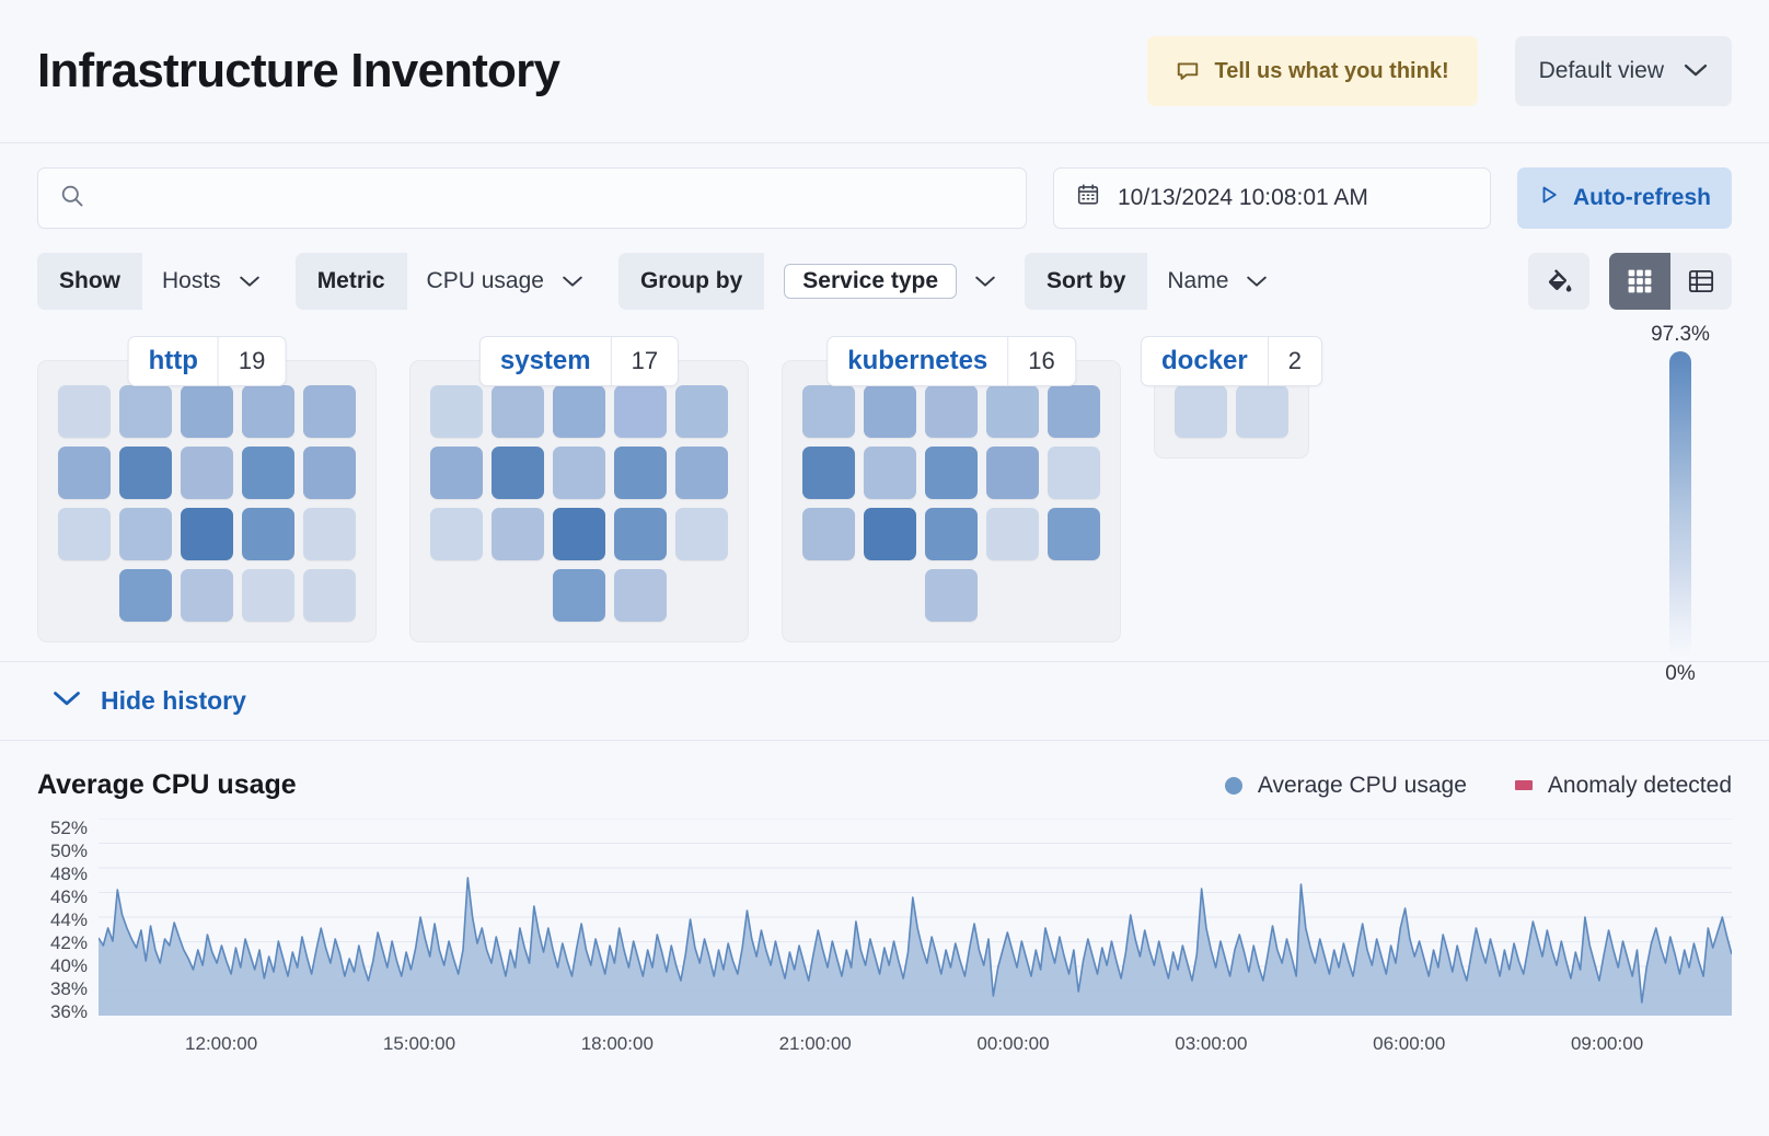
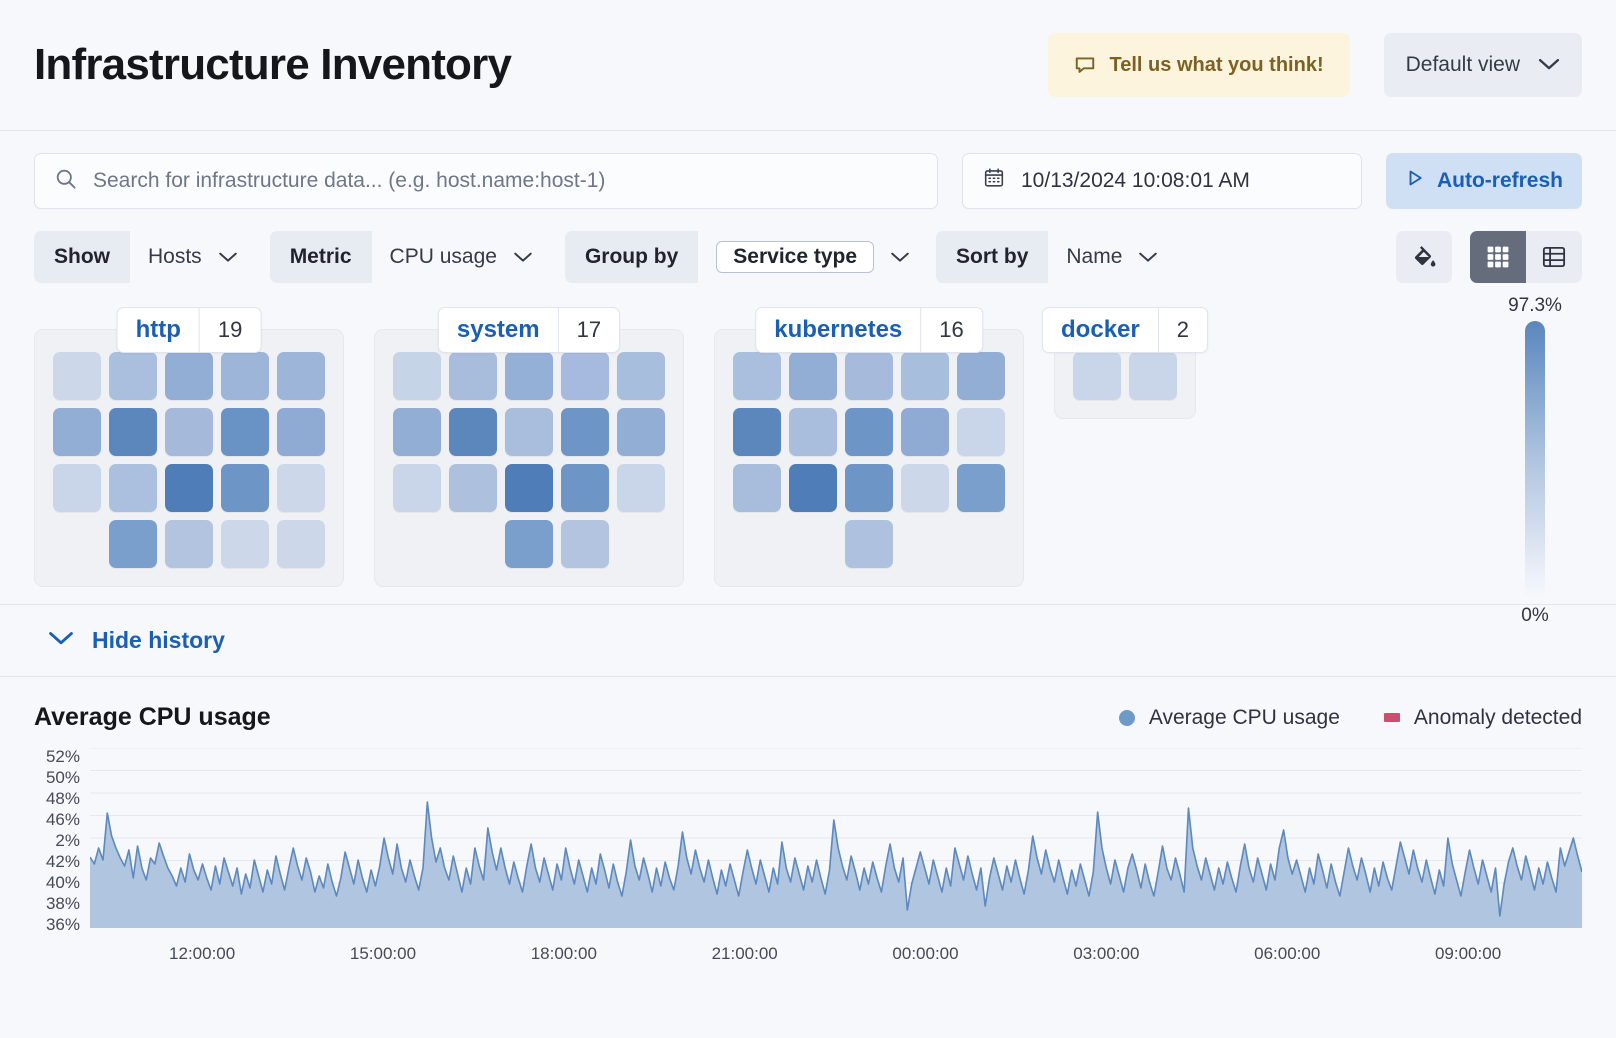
  Infrastructure Inventory
  Tell us what you think!
  Default view
+ Search for infrastructure data... (e.g. host.name:host-1)
  10/13/2024 10:08:01 AM
  Auto-refresh
  Show
  Hosts
  Metric
  CPU usage
  Group by
  Service type
  Sort by
  Name
  http
  19
  system
  17
  kubernetes
  16
  docker
  2
  97.3%
  0%
  Hide history
  Average CPU usage
  Average CPU usage
  Anomaly detected
  52%
  50%
  48%
  46%
- 44%
+ 2%
  42%
  40%
  38%
  36%
  12:00:00
  15:00:00
  18:00:00
  21:00:00
  00:00:00
  03:00:00
  06:00:00
  09:00:00
